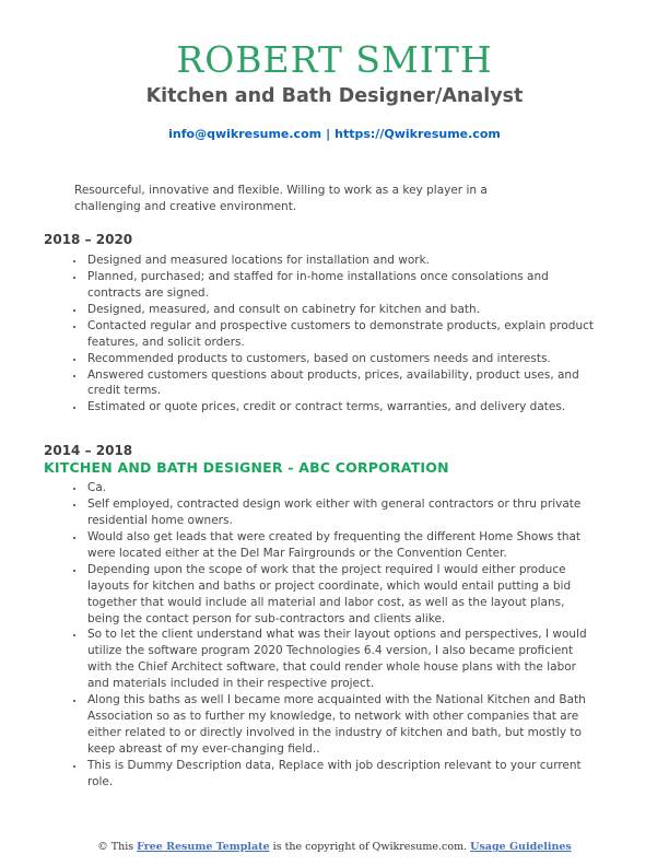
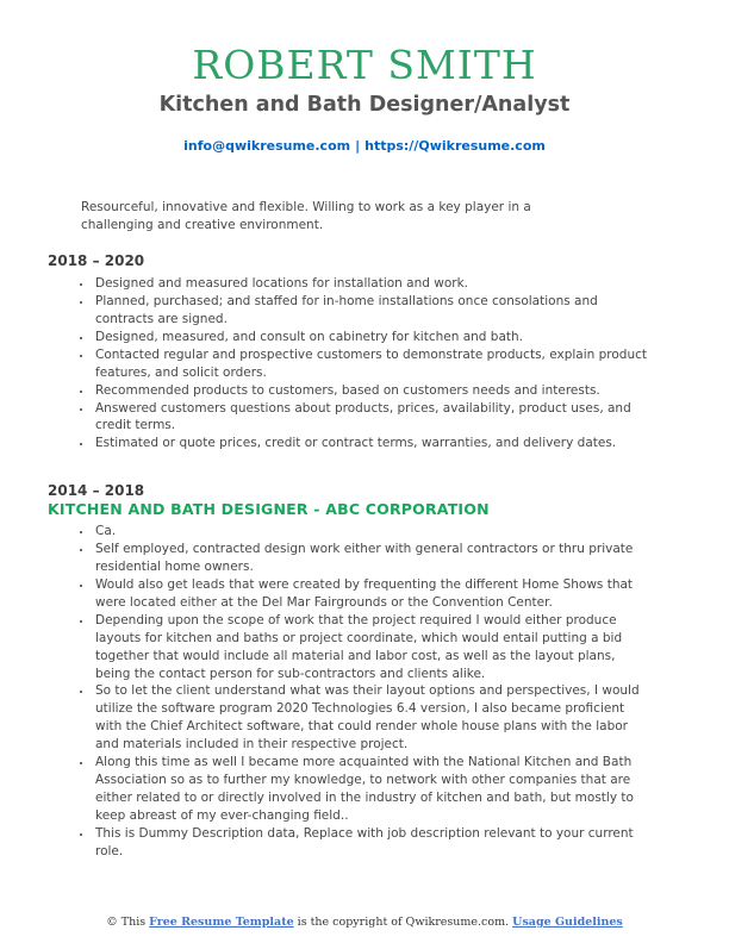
  ROBERT SMITH
  Kitchen and Bath Designer/Analyst
  info@qwikresume.com | https://Qwikresume.com
  Resourceful, innovative and flexible. Willing to work as a key player in a challenging and creative environment.
  2018 – 2020
  Designed and measured locations for installation and work.
  Planned, purchased; and staffed for in-home installations once consolations and contracts are signed.
  Designed, measured, and consult on cabinetry for kitchen and bath.
  Contacted regular and prospective customers to demonstrate products, explain product features, and solicit orders.
  Recommended products to customers, based on customers needs and interests.
  Answered customers questions about products, prices, availability, product uses, and credit terms.
  Estimated or quote prices, credit or contract terms, warranties, and delivery dates.
  2014 – 2018
  KITCHEN AND BATH DESIGNER - ABC CORPORATION
  Ca.
  Self employed, contracted design work either with general contractors or thru private residential home owners.
  Would also get leads that were created by frequenting the different Home Shows that were located either at the Del Mar Fairgrounds or the Convention Center.
  Depending upon the scope of work that the project required I would either produce layouts for kitchen and baths or project coordinate, which would entail putting a bid together that would include all material and labor cost, as well as the layout plans, being the contact person for sub-contractors and clients alike.
  So to let the client understand what was their layout options and perspectives, I would utilize the software program 2020 Technologies 6.4 version, I also became proficient with the Chief Architect software, that could render whole house plans with the labor and materials included in their respective project.
- Along this baths as well I became more acquainted with the National Kitchen and Bath Association so as to further my knowledge, to network with other companies that are either related to or directly involved in the industry of kitchen and bath, but mostly to keep abreast of my ever-changing field..
+ Along this time as well I became more acquainted with the National Kitchen and Bath Association so as to further my knowledge, to network with other companies that are either related to or directly involved in the industry of kitchen and bath, but mostly to keep abreast of my ever-changing field..
  This is Dummy Description data, Replace with job description relevant to your current role.
  © This Free Resume Template is the copyright of Qwikresume.com. Usage Guidelines
